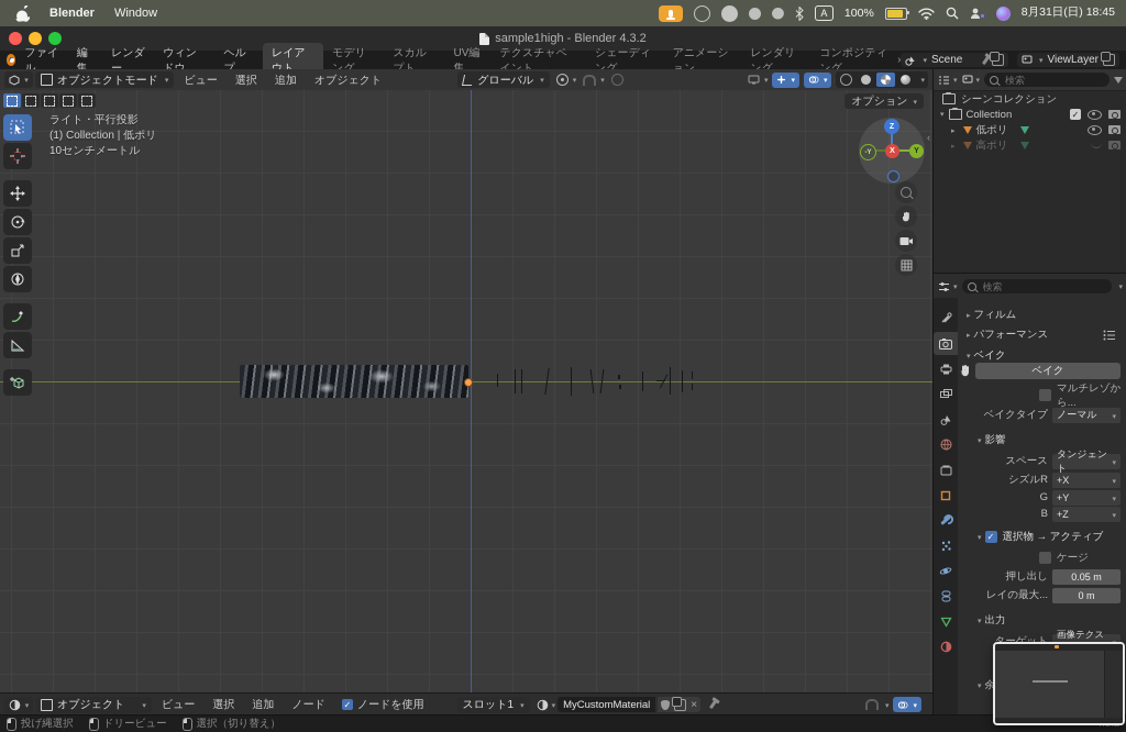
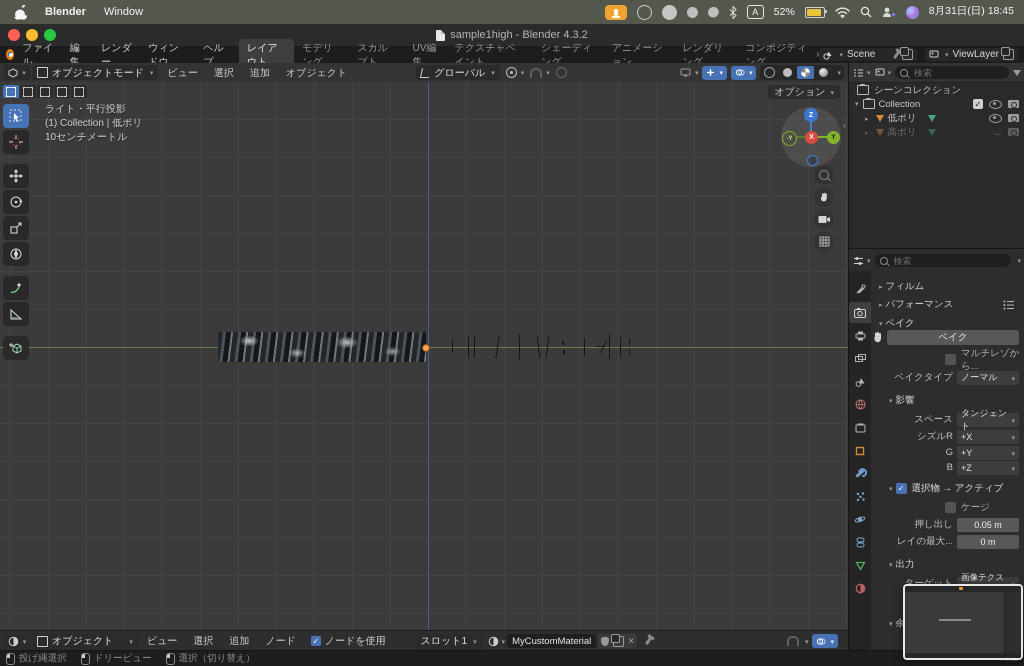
  Blender
  Window
  A
- 100%
+ 52%
  8月31日(日) 18:45
  sample1high - Blender 4.3.2
  ファイル
  編集
  レンダー
  ウィンドウ
  ヘルプ
  レイアウト
  モデリング
  スカルプト
  UV編集
  テクスチャペイント
  シェーディング
  アニメーション
  レンダリング
  コンポジティング
  Scene
  ViewLayer
  オブジェクトモード
  ビュー
  選択
  追加
  オブジェクト
  グローバル
  オプション
  ライト・平行投影
  (1) Collection | 低ポリ
  10センチメートル
  ‹
  検索
  シーンコレクション
  Collection
  ✓
  低ポリ
  高ポリ
  検索
  フィルム
  パフォーマンス
  ベイク
  ベイク
  マルチレゾから...
  ベイクタイプ
  ノーマル
  影響
  スペース
  タンジェント
  シズルR
  +X
  G
  +Y
  B
  +Z
  ✓
  選択物 → アクティブ
  ケージ
  押し出し
  0.05 m
  レイの最大...
  0 m
  出力
  画像テクス
  オブジェクト
  ビュー
  選択
  追加
  ノード
  ✓
  ノードを使用
  スロット1
  MyCustomMaterial
  投げ縄選択
  ドリービュー
  選択（切り替え）
